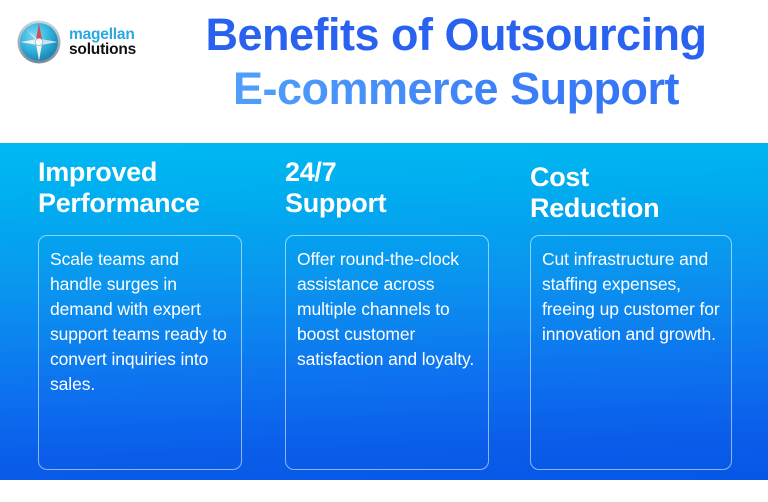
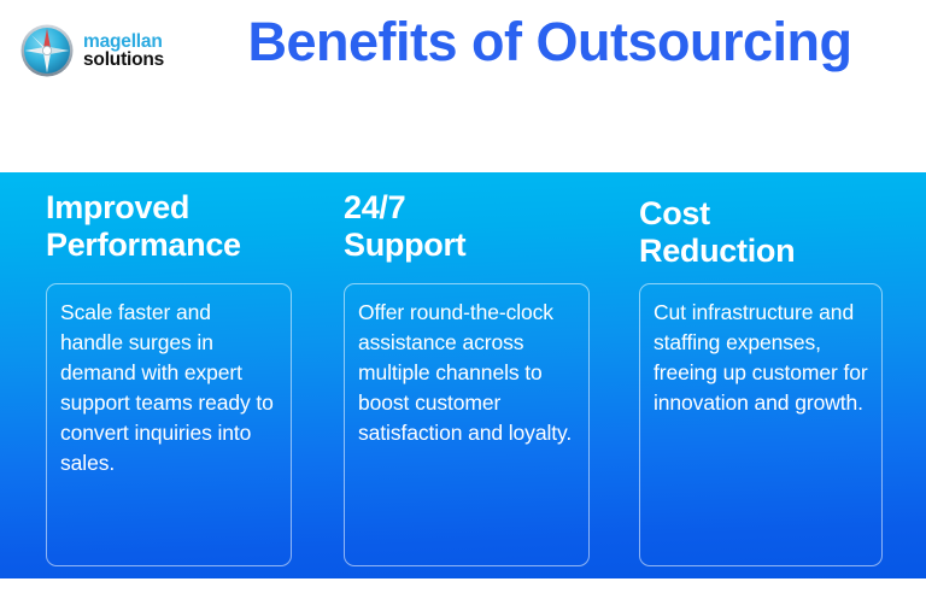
  magellan
  solutions
  Benefits of Outsourcing
- E-commerce Support
  Improved
  Performance
- Scale teams and handle surges in demand with expert support teams ready to convert inquiries into sales.
+ Scale faster and handle surges in demand with expert support teams ready to convert inquiries into sales.
  24/7
  Support
  Offer round-the-clock assistance across multiple channels to boost customer satisfaction and loyalty.
  Cost
  Reduction
  Cut infrastructure and staffing expenses, freeing up customer for innovation and growth.
